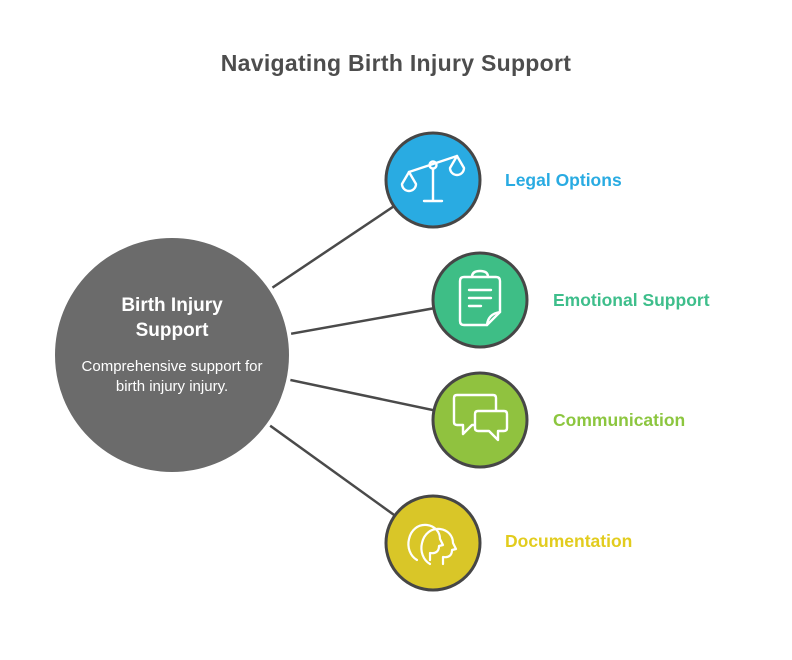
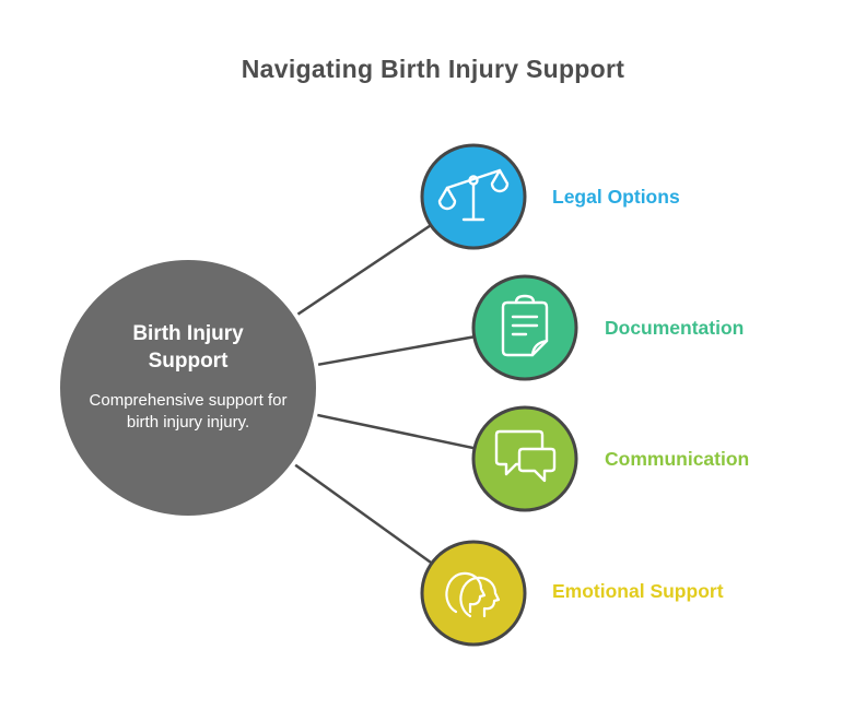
  Navigating Birth Injury Support
  Birth Injury Support
  Comprehensive support for birth injury injury.
  Legal Options
- Emotional Support
+ Documentation
  Communication
- Documentation
+ Emotional Support
